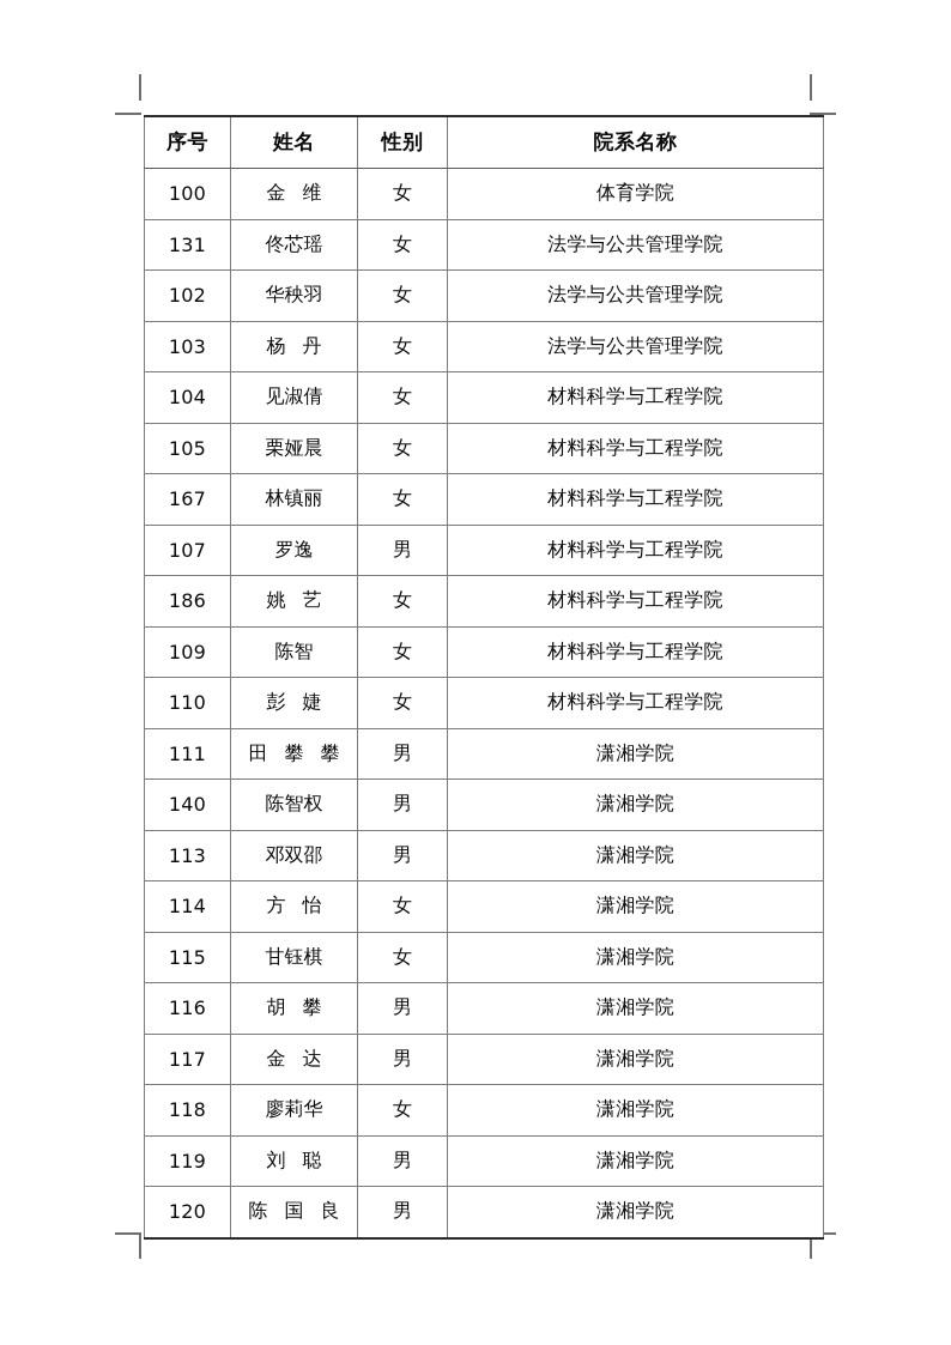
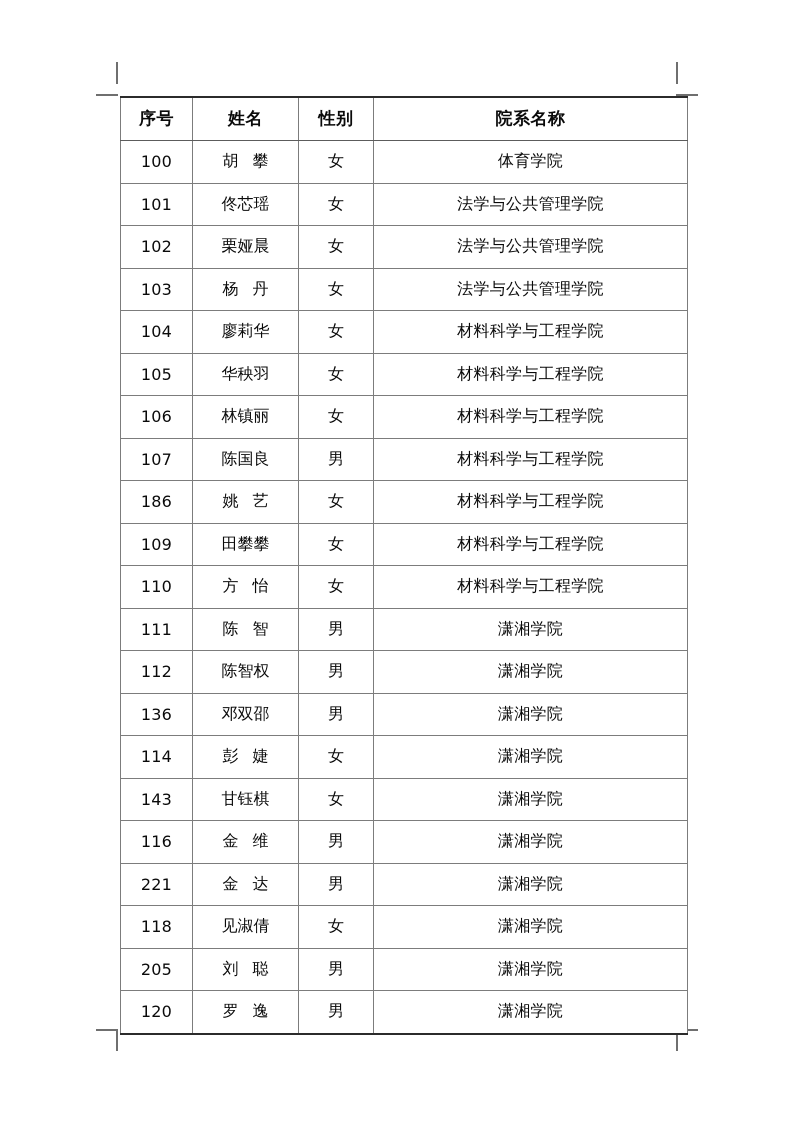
  序号	姓名	性别	院系名称
- 100	金维	女	体育学院
+ 100	胡攀	女	体育学院
- 131	佟芯瑶	女	法学与公共管理学院
+ 101	佟芯瑶	女	法学与公共管理学院
- 102	华秧羽	女	法学与公共管理学院
+ 102	栗娅晨	女	法学与公共管理学院
  103	杨丹	女	法学与公共管理学院
- 104	见淑倩	女	材料科学与工程学院
+ 104	廖莉华	女	材料科学与工程学院
- 105	栗娅晨	女	材料科学与工程学院
+ 105	华秧羽	女	材料科学与工程学院
- 167	林镇丽	女	材料科学与工程学院
+ 106	林镇丽	女	材料科学与工程学院
- 107	罗逸	男	材料科学与工程学院
+ 107	陈国良	男	材料科学与工程学院
  186	姚艺	女	材料科学与工程学院
- 109	陈智	女	材料科学与工程学院
+ 109	田攀攀	女	材料科学与工程学院
- 110	彭婕	女	材料科学与工程学院
+ 110	方怡	女	材料科学与工程学院
- 111	田攀攀	男	潇湘学院
+ 111	陈智	男	潇湘学院
- 140	陈智权	男	潇湘学院
+ 112	陈智权	男	潇湘学院
- 113	邓双邵	男	潇湘学院
+ 136	邓双邵	男	潇湘学院
- 114	方怡	女	潇湘学院
+ 114	彭婕	女	潇湘学院
- 115	甘钰棋	女	潇湘学院
+ 143	甘钰棋	女	潇湘学院
- 116	胡攀	男	潇湘学院
+ 116	金维	男	潇湘学院
- 117	金达	男	潇湘学院
+ 221	金达	男	潇湘学院
- 118	廖莉华	女	潇湘学院
+ 118	见淑倩	女	潇湘学院
- 119	刘聪	男	潇湘学院
+ 205	刘聪	男	潇湘学院
- 120	陈国良	男	潇湘学院
+ 120	罗逸	男	潇湘学院
